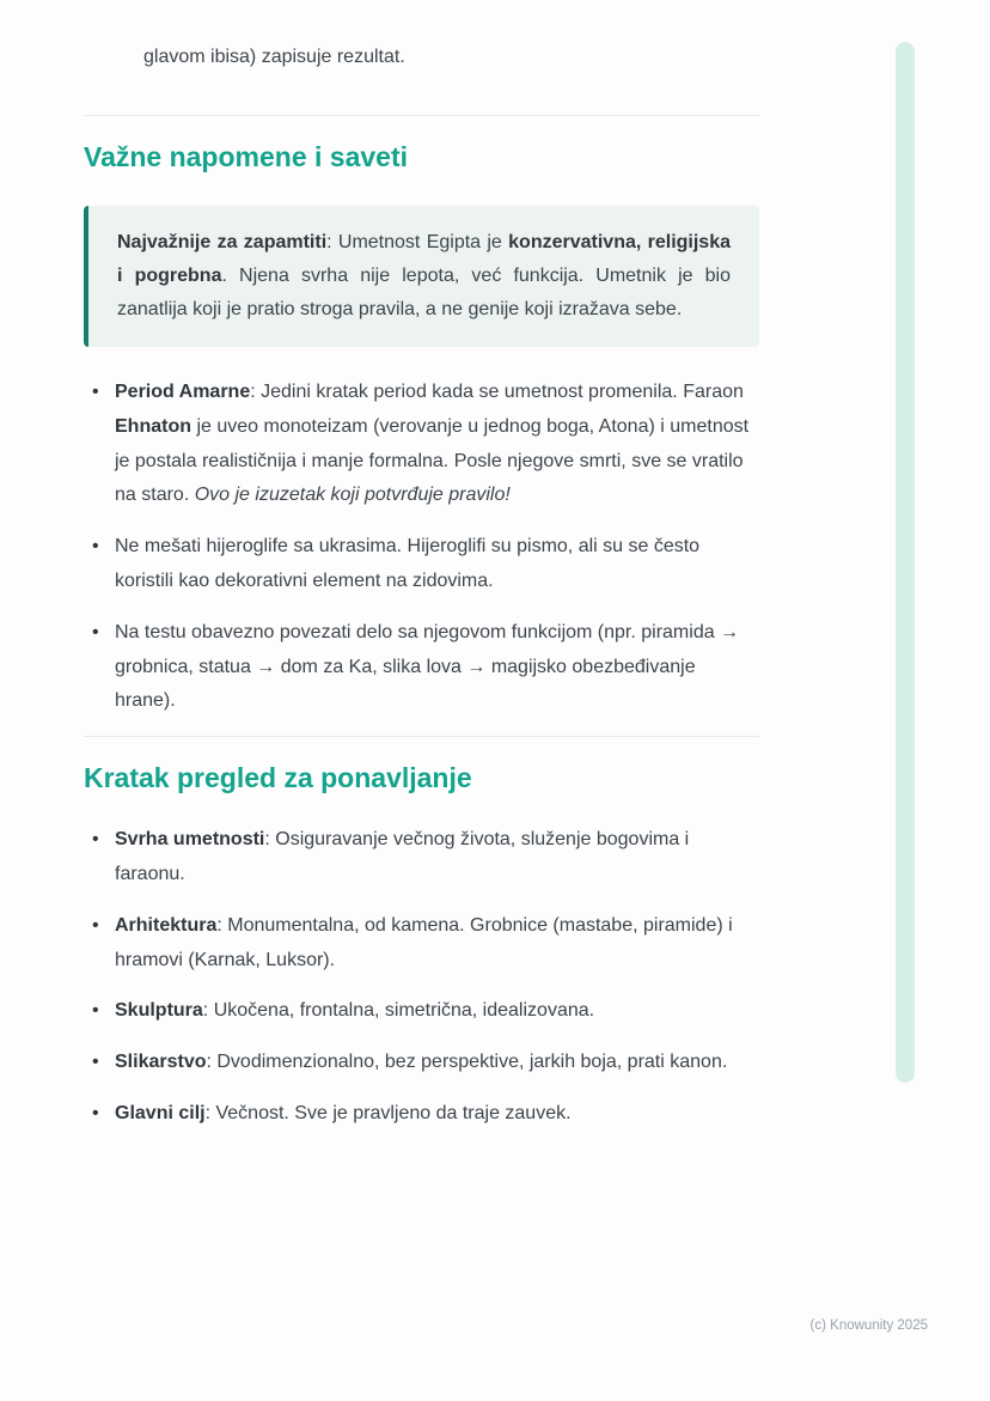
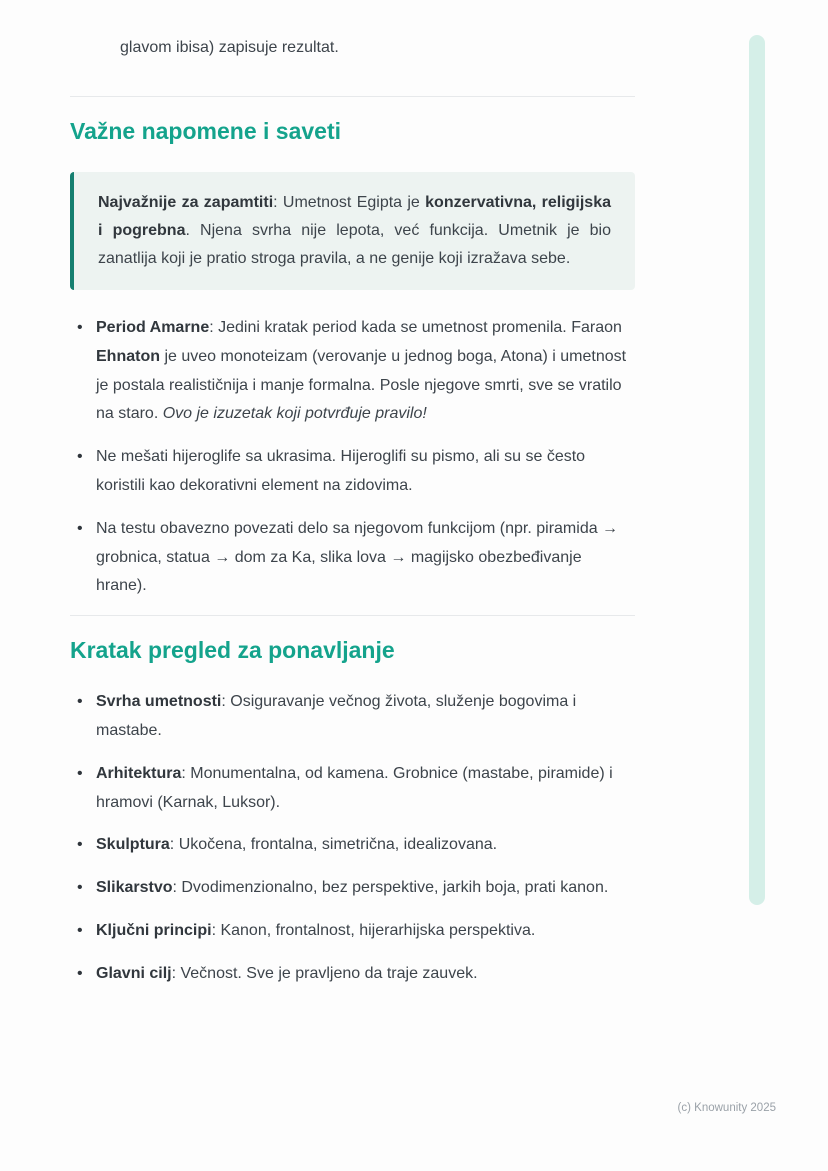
  glavom ibisa) zapisuje rezultat.
  Važne napomene i saveti
  Najvažnije za zapamtiti: Umetnost Egipta je konzervativna, religijska i pogrebna. Njena svrha nije lepota, već funkcija. Umetnik je bio zanatlija koji je pratio stroga pravila, a ne genije koji izražava sebe.
  Period Amarne: Jedini kratak period kada se umetnost promenila. Faraon Ehnaton je uveo monoteizam (verovanje u jednog boga, Atona) i umetnost je postala realističnija i manje formalna. Posle njegove smrti, sve se vratilo na staro. Ovo je izuzetak koji potvrđuje pravilo!
  Ne mešati hijeroglife sa ukrasima. Hijeroglifi su pismo, ali su se često koristili kao dekorativni element na zidovima.
  Na testu obavezno povezati delo sa njegovom funkcijom (npr. piramida → grobnica, statua → dom za Ka, slika lova → magijsko obezbeđivanje hrane).
  Kratak pregled za ponavljanje
- Svrha umetnosti: Osiguravanje večnog života, služenje bogovima i faraonu.
+ Svrha umetnosti: Osiguravanje večnog života, služenje bogovima i mastabe.
  Arhitektura: Monumentalna, od kamena. Grobnice (mastabe, piramide) i hramovi (Karnak, Luksor).
  Skulptura: Ukočena, frontalna, simetrična, idealizovana.
  Slikarstvo: Dvodimenzionalno, bez perspektive, jarkih boja, prati kanon.
+ Ključni principi: Kanon, frontalnost, hijerarhijska perspektiva.
  Glavni cilj: Večnost. Sve je pravljeno da traje zauvek.
  (c) Knowunity 2025
